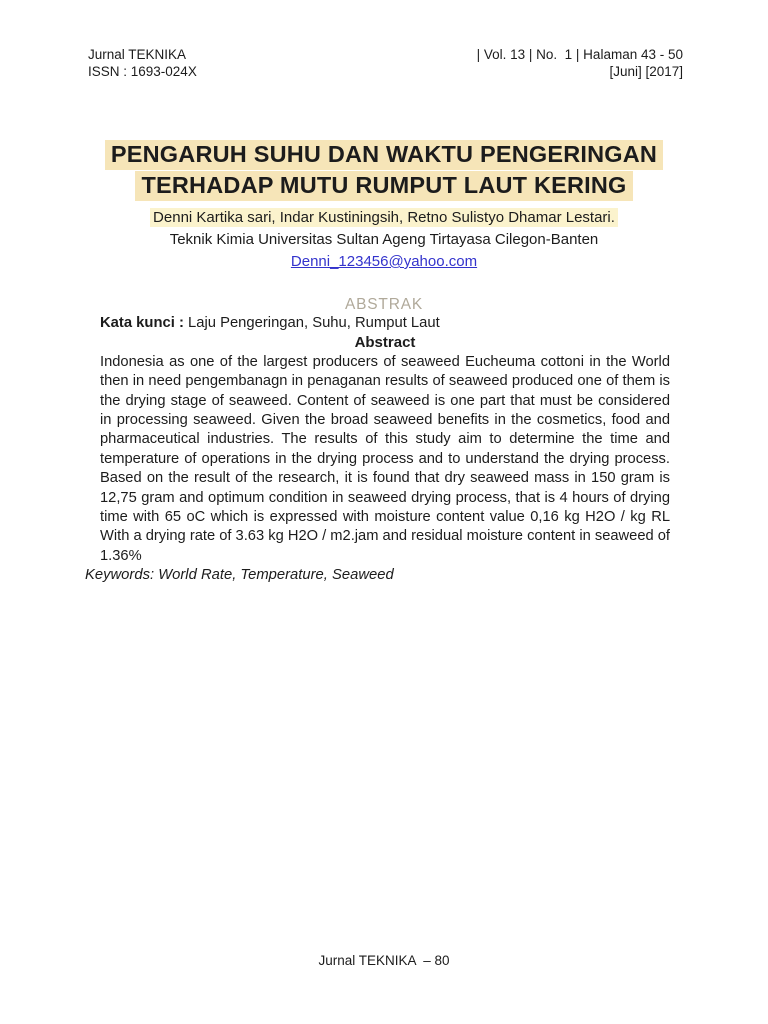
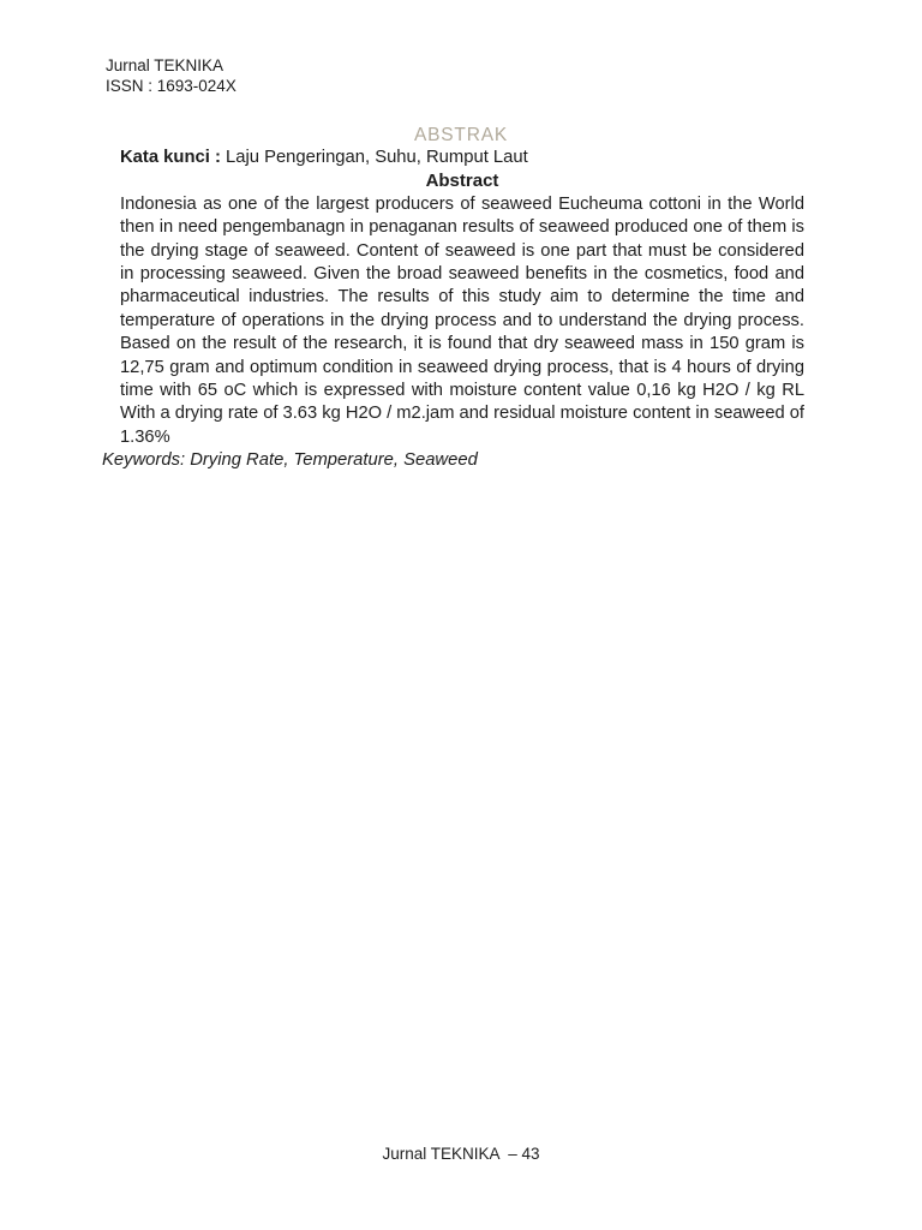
  Jurnal TEKNIKA
  ISSN : 1693-024X
- | Vol. 13 | No. 1 | Halaman 43 - 50
- [Juni] [2017]
- PENGARUH SUHU DAN WAKTU PENGERINGAN
- TERHADAP MUTU RUMPUT LAUT KERING
- Denni Kartika sari, Indar Kustiningsih, Retno Sulistyo Dhamar Lestari.
- Teknik Kimia Universitas Sultan Ageng Tirtayasa Cilegon-Banten
- Denni_123456@yahoo.com
  ABSTRAK
  Kata kunci : Laju Pengeringan, Suhu, Rumput Laut
  Abstract
  Indonesia as one of the largest producers of seaweed Eucheuma cottoni in the World then in need pengembanagn in penaganan results of seaweed produced one of them is the drying stage of seaweed. Content of seaweed is one part that must be considered in processing seaweed. Given the broad seaweed benefits in the cosmetics, food and pharmaceutical industries. The results of this study aim to determine the time and temperature of operations in the drying process and to understand the drying process. Based on the result of the research, it is found that dry seaweed mass in 150 gram is 12,75 gram and optimum condition in seaweed drying process, that is 4 hours of drying time with 65 oC which is expressed with moisture content value 0,16 kg H2O / kg RL With a drying rate of 3.63 kg H2O / m2.jam and residual moisture content in seaweed of 1.36%
- Keywords: World Rate, Temperature, Seaweed
+ Keywords: Drying Rate, Temperature, Seaweed
- Jurnal TEKNIKA – 80
+ Jurnal TEKNIKA – 43
